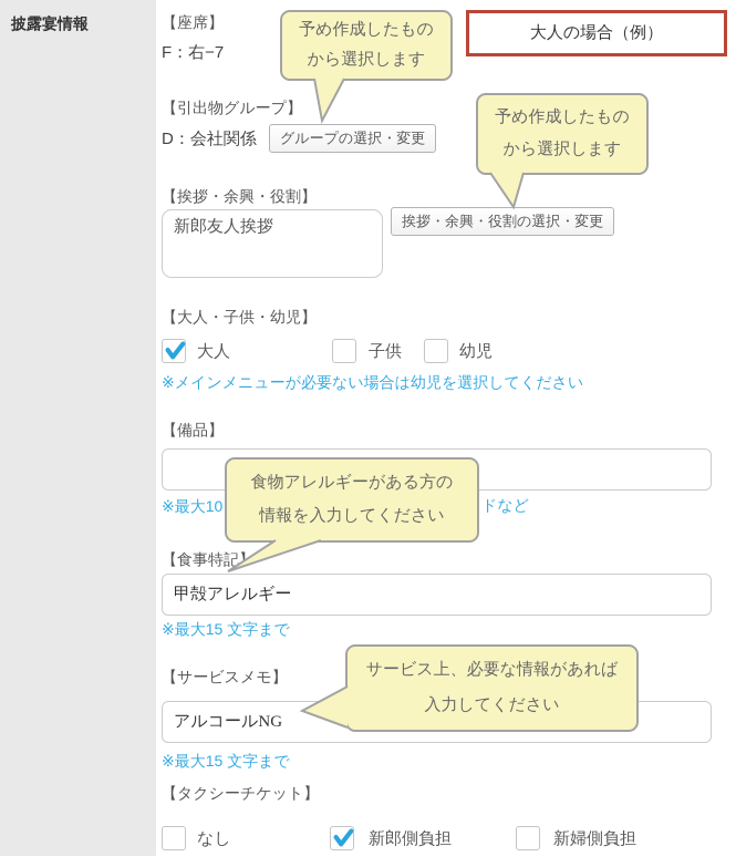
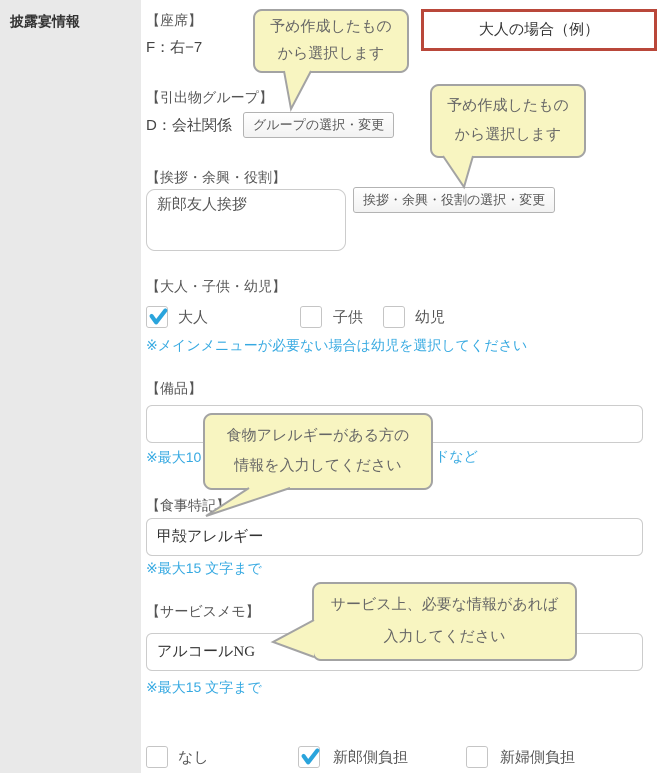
  披露宴情報
  【座席】
  F：右−7
  大人の場合（例）
  予め作成したもの
  から選択します
  【引出物グループ】
  D：会社関係
  グループの選択・変更
  予め作成したもの
  から選択します
  【挨拶・余興・役割】
  新郎友人挨拶
  挨拶・余興・役割の選択・変更
  【大人・子供・幼児】
  大人
  子供
  幼児
  ※メインメニューが必要ない場合は幼児を選択してください
  【備品】
  ※最大10
  ドなど
  食物アレルギーがある方の
  情報を入力してください
  【食事特記
  甲殻アレルギー
  ※最大15 文字まで
  【サービスメモ】
  アルコールNG
  ※最大15 文字まで
  サービス上、必要な情報があれば
  入力してください
- 【タクシーチケット】
  なし
  新郎側負担
  新婦側負担
